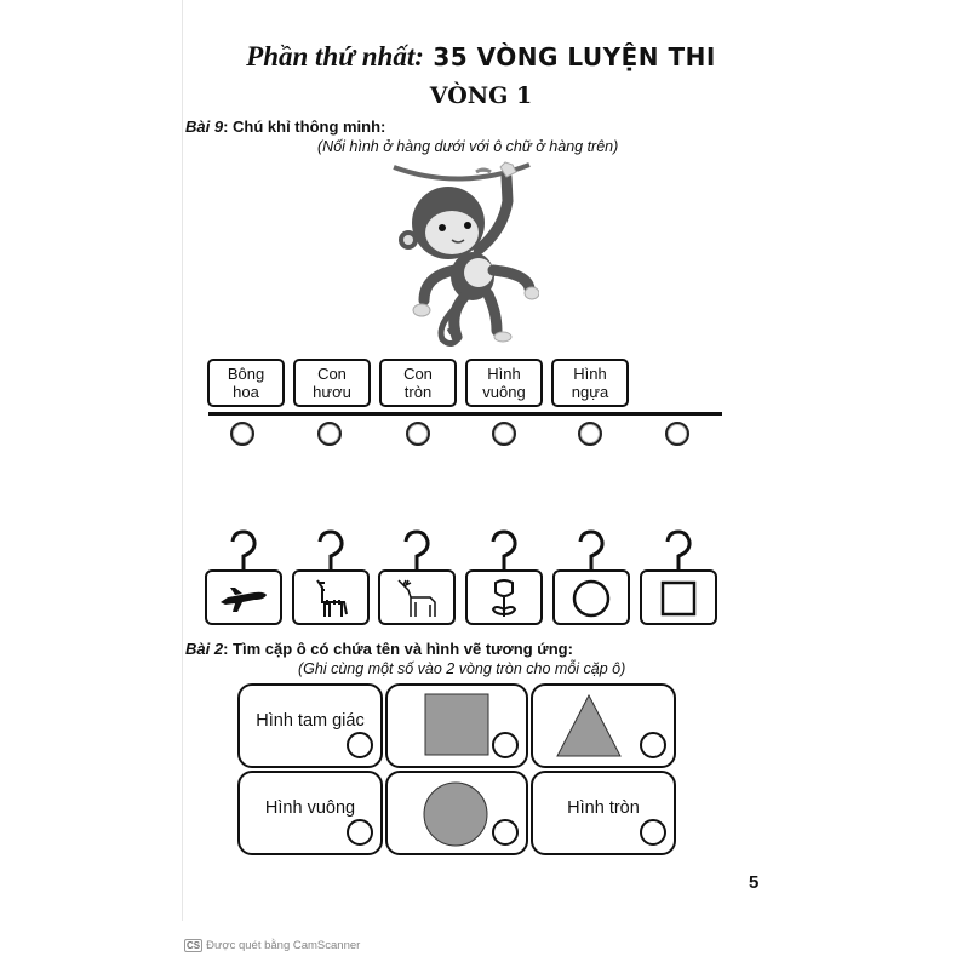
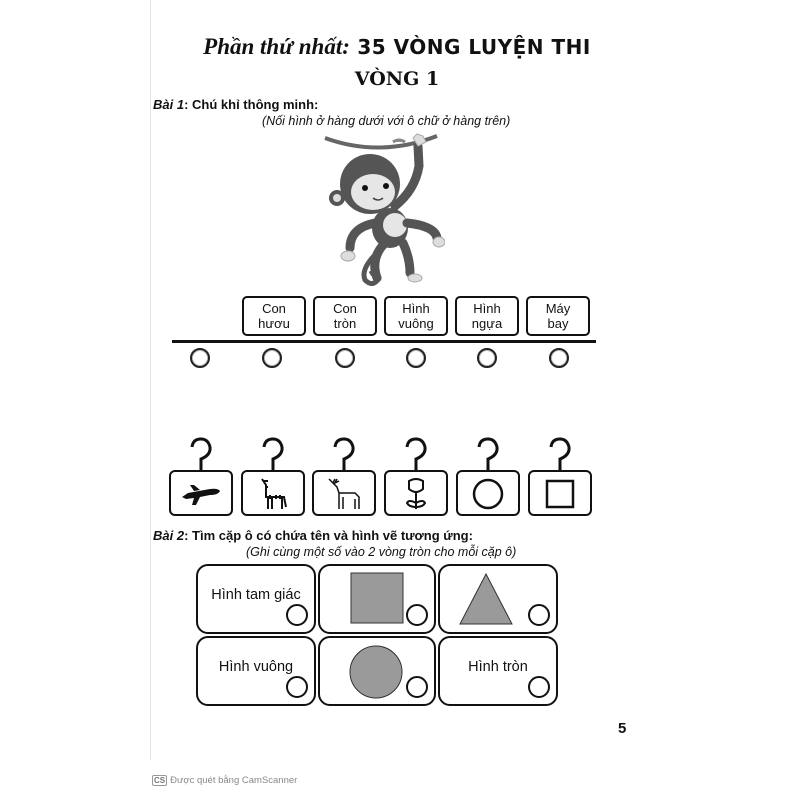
  Phần thứ nhất: 35 VÒNG LUYỆN THI
  VÒNG 1
- Bài 9: Chú khỉ thông minh:
+ Bài 1: Chú khỉ thông minh:
  (Nối hình ở hàng dưới với ô chữ ở hàng trên)
- Bông
- hoa
  Con
  hươu
  Con
  tròn
  Hình
  vuông
  Hình
  ngựa
+ Máy
+ bay
  Bài 2: Tìm cặp ô có chứa tên và hình vẽ tương ứng:
  (Ghi cùng một số vào 2 vòng tròn cho mỗi cặp ô)
  Hình tam giác
  Hình vuông
  Hình tròn
  5
  CS
  Được quét bằng CamScanner
